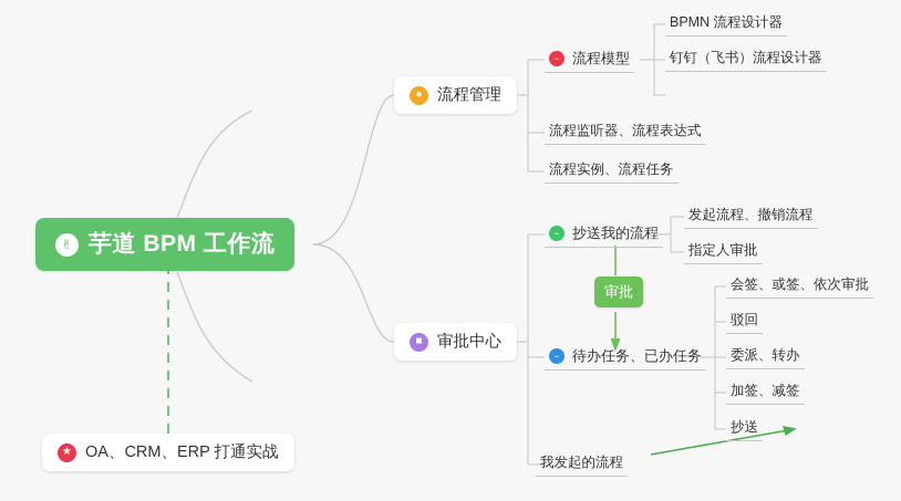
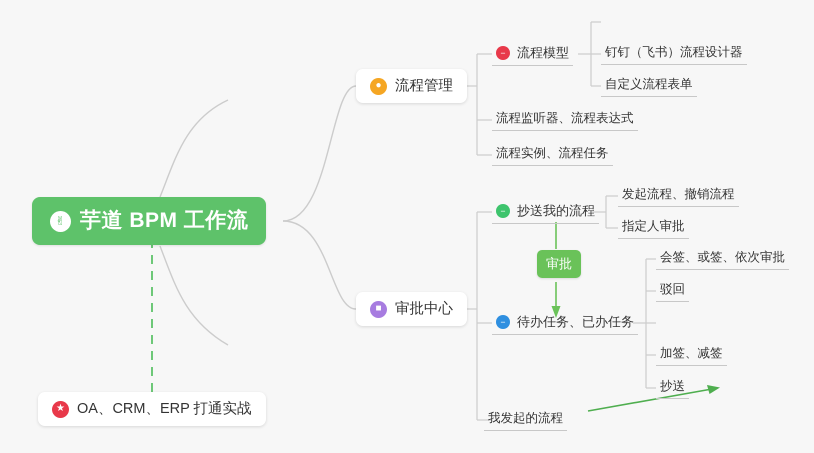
  ✌
  芋道 BPM 工作流
  ●
  流程管理
  ■
  审批中心
  −
  流程模型
  流程监听器、流程表达式
  流程实例、流程任务
- BPMN 流程设计器
  钉钉（飞书）流程设计器
+ 自定义流程表单
  −
  抄送我的流程
  −
  待办任务、已办任务
  我发起的流程
  发起流程、撤销流程
  指定人审批
  会签、或签、依次审批
  驳回
- 委派、转办
  加签、减签
  抄送
  审批
  ★
  OA、CRM、ERP 打通实战
